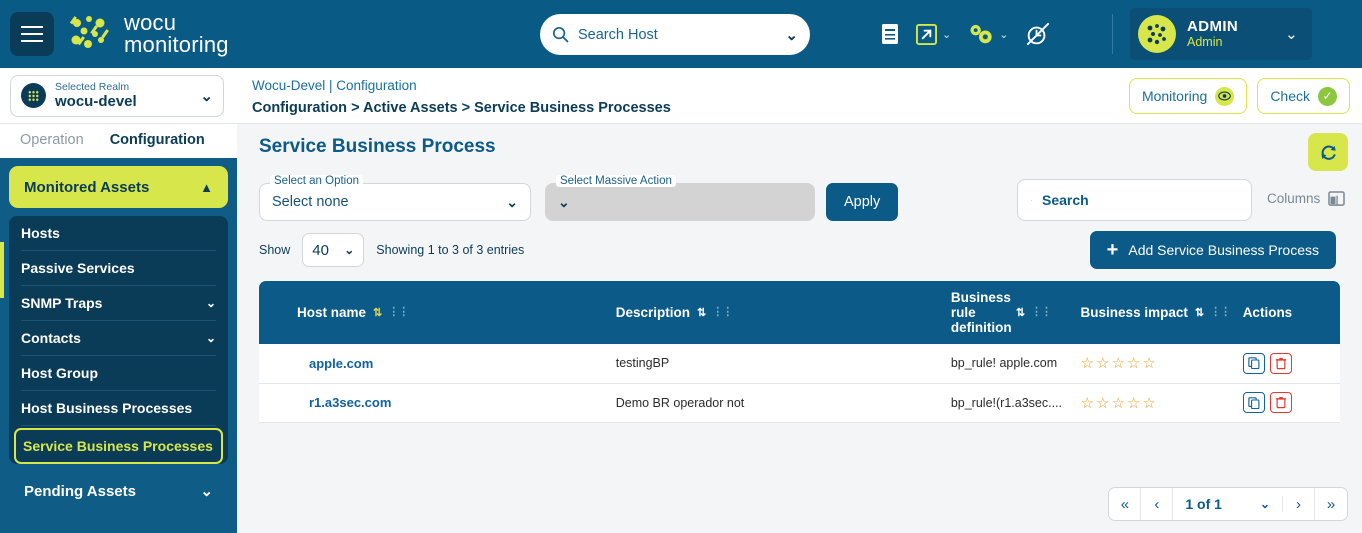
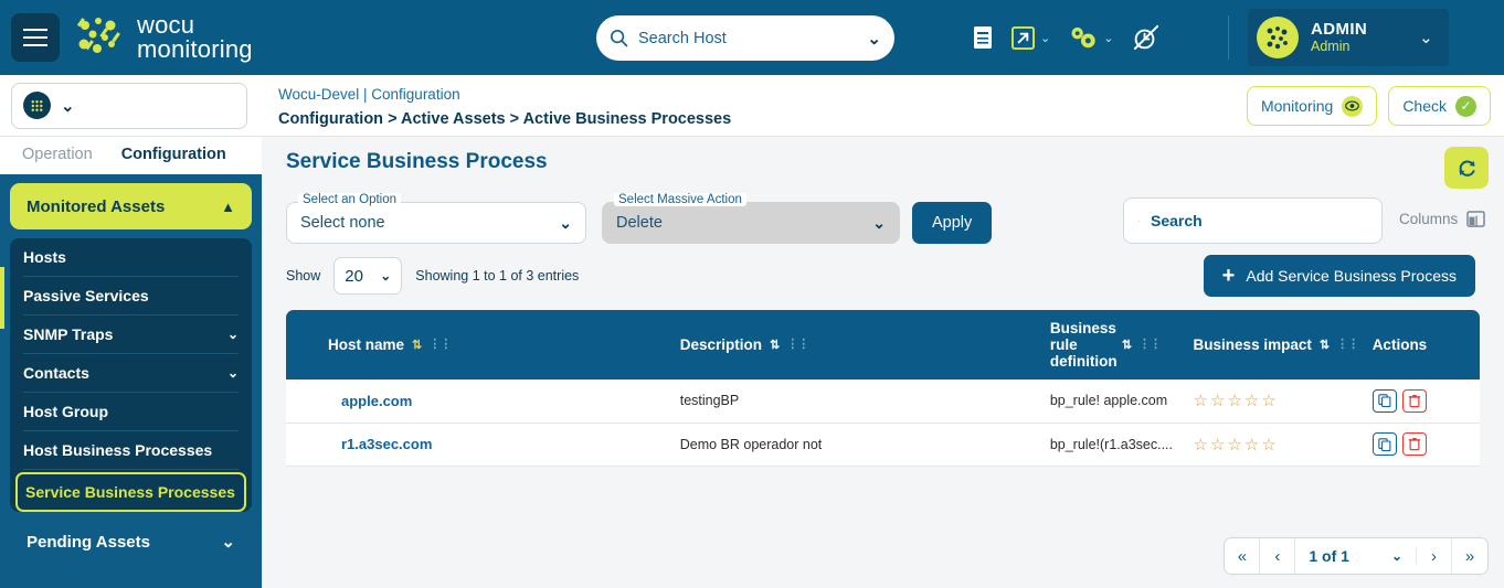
  wocu
  monitoring
  Search Host
  ⌄
  ⌄
  ⌄
  ADMIN
  Admin
  ⌄
- Selected Realm
- wocu-devel
  ⌄
  Wocu-Devel | Configuration
- Configuration > Active Assets > Service Business Processes
+ Configuration > Active Assets > Active Business Processes
  Monitoring
  Check
  ✓
  Operation
  Configuration
  Monitored Assets
  ▲
  Hosts
  Passive Services
  SNMP Traps
  ⌄
  Contacts
  ⌄
  Host Group
  Host Business Processes
  Service Business Processes
  Pending Assets
  ⌄
  Service Business Process
  Select an Option
  Select none
  ⌄
  Select Massive Action
+ Delete
  ⌄
  Apply
  Search
  Columns
  Show
- 40
+ 20
  ⌄
- Showing 1 to 3 of 3 entries
+ Showing 1 to 1 of 3 entries
  +
  Add Service Business Process
  Host name ⇅ ⋮⋮	Description ⇅ ⋮⋮	Business rule definition ⇅ ⋮⋮	Business impact ⇅ ⋮⋮	Actions
  apple.com	testingBP	bp_rule! apple.com	☆☆☆☆☆
  r1.a3sec.com	Demo BR operador not	bp_rule!(r1.a3sec....	☆☆☆☆☆
  «
  ‹
  1 of 1
  ⌄
  ›
  »
